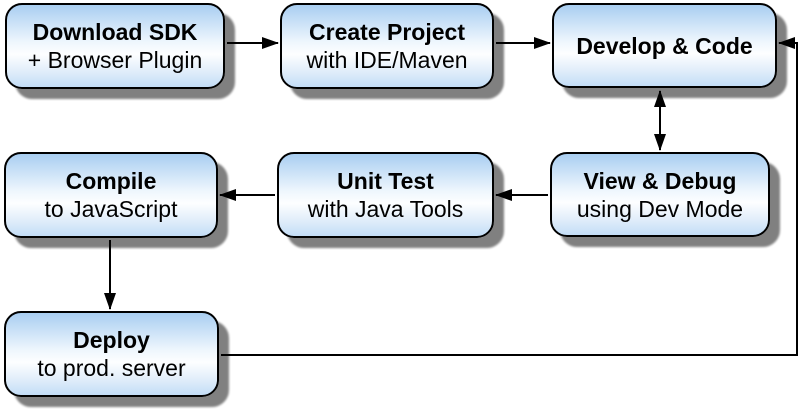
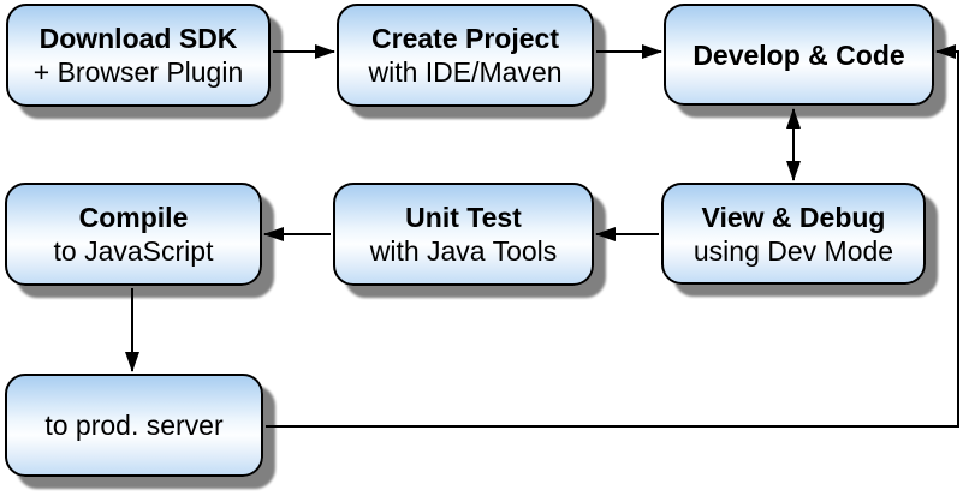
  Download SDK
  + Browser Plugin
  Create Project
  with IDE/Maven
  Develop & Code
  Compile
  to JavaScript
  Unit Test
  with Java Tools
  View & Debug
  using Dev Mode
- Deploy
  to prod. server
